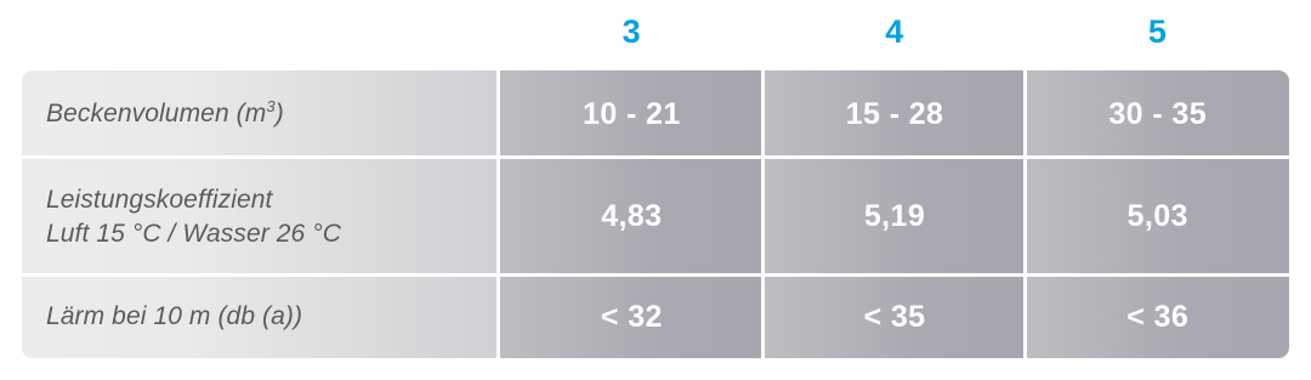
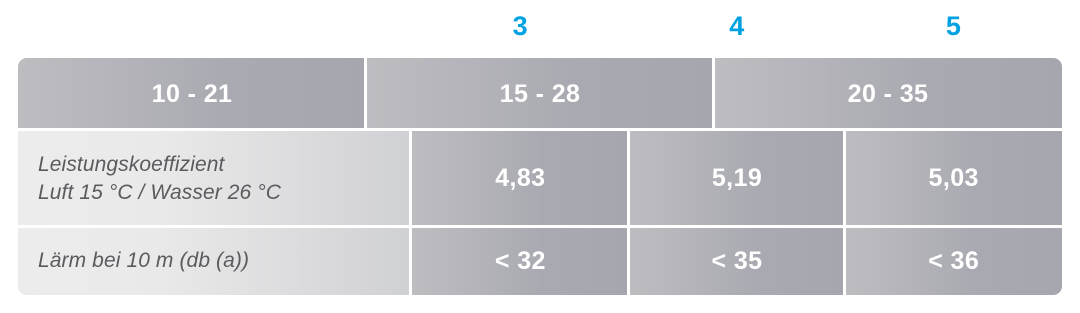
  3
  4
  5
- Beckenvolumen (m3)
  10 - 21
  15 - 28
- 30 - 35
+ 20 - 35
  Leistungskoeffizient
  Luft 15 °C / Wasser 26 °C
  4,83
  5,19
  5,03
  Lärm bei 10 m (db (a))
  < 32
  < 35
  < 36
